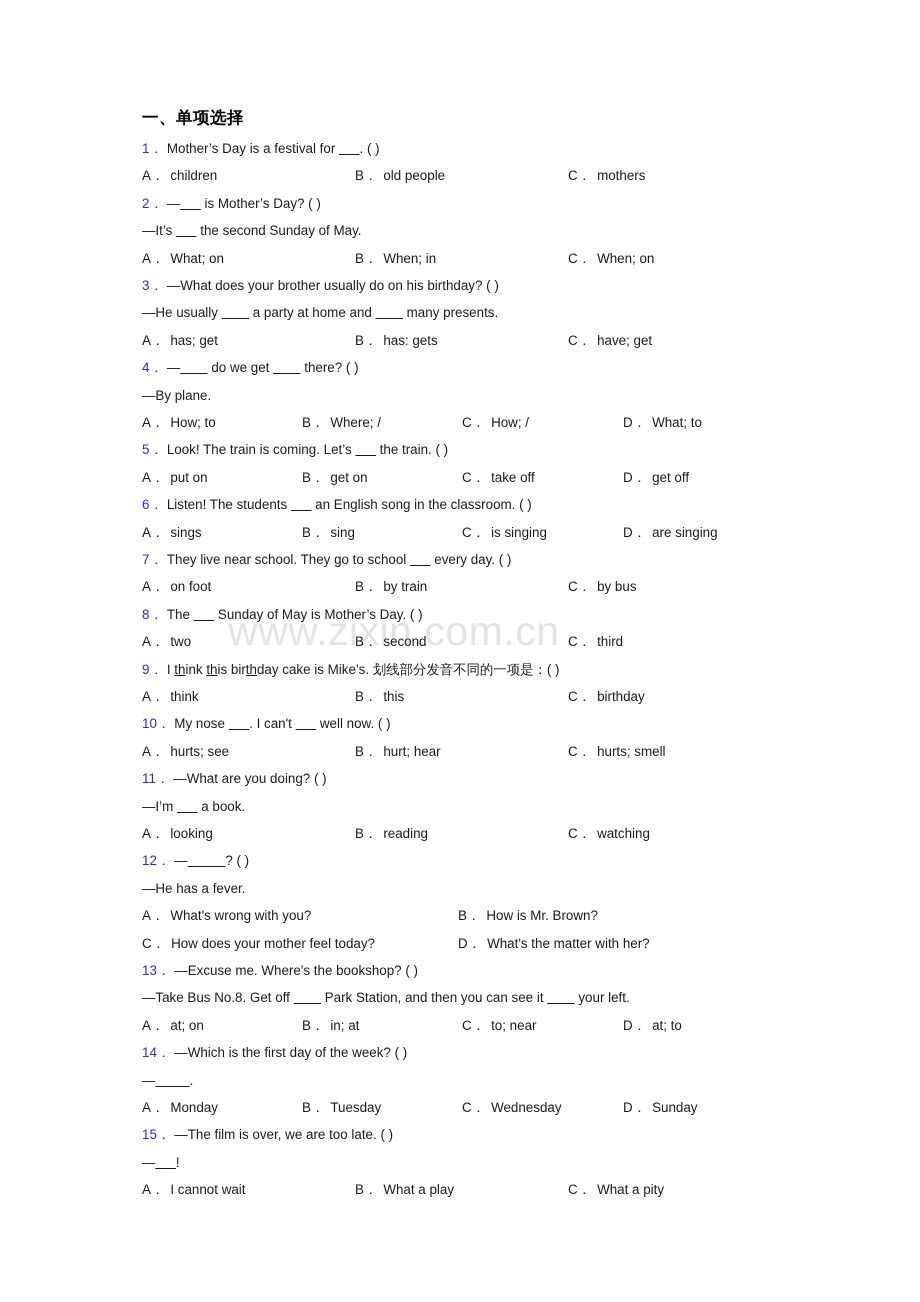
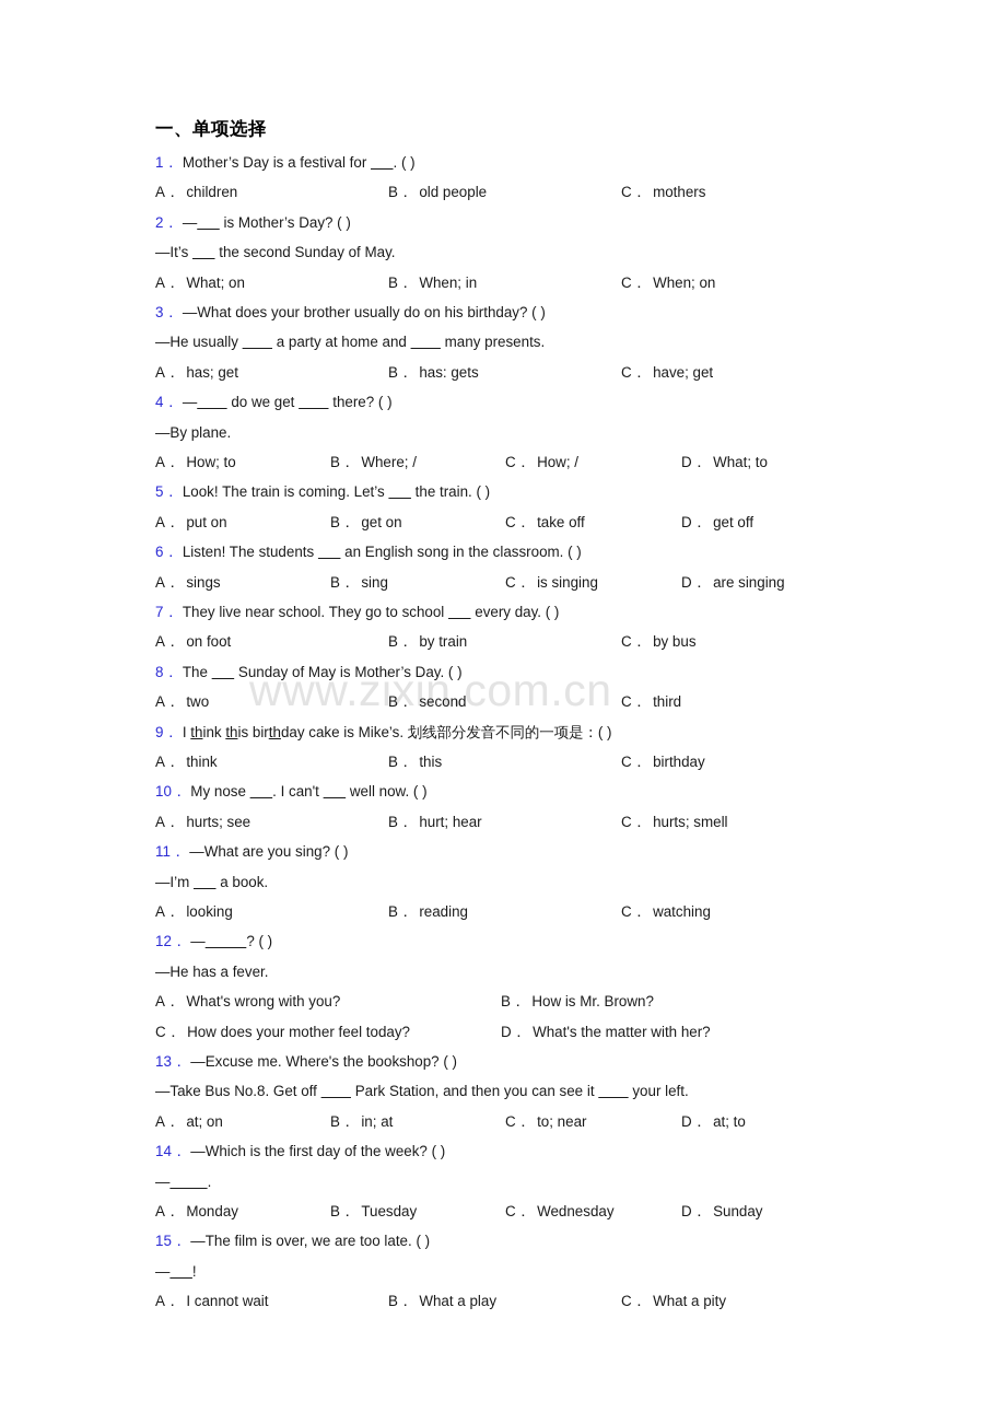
  www.zixin.com.cn
  一、单项选择
  1． Mother’s Day is a festival for . ( )
  A． children
  B． old people
  C． mothers
  2． — is Mother’s Day? ( )
  —It’s the second Sunday of May.
  A． What; on
  B． When; in
  C． When; on
  3． —What does your brother usually do on his birthday? ( )
  —He usually a party at home and many presents.
  A． has; get
  B． has: gets
  C． have; get
  4． — do we get there? ( )
  —By plane.
  A． How; to
  B． Where; /
  C． How; /
  D． What; to
  5． Look! The train is coming. Let’s the train. ( )
  A． put on
  B． get on
  C． take off
  D． get off
  6． Listen! The students an English song in the classroom. ( )
  A． sings
  B． sing
  C． is singing
  D． are singing
  7． They live near school. They go to school every day. ( )
  A． on foot
  B． by train
  C． by bus
  8． The Sunday of May is Mother’s Day. ( )
  A． two
  B． second
  C． third
  9． I think this birthday cake is Mike’s. 划线部分发音不同的一项是：( )
  A． think
  B． this
  C． birthday
  10． My nose . I can't well now. ( )
  A． hurts; see
  B． hurt; hear
  C． hurts; smell
- 11． —What are you doing? ( )
+ 11． —What are you sing? ( )
  —I’m a book.
  A． looking
  B． reading
  C． watching
  12． — ? ( )
  —He has a fever.
  A． What's wrong with you?
  B． How is Mr. Brown?
  C． How does your mother feel today?
  D． What's the matter with her?
  13． —Excuse me. Where's the bookshop? ( )
  —Take Bus No.8. Get off Park Station, and then you can see it your left.
  A． at; on
  B． in; at
  C． to; near
  D． at; to
  14． —Which is the first day of the week? ( )
  — .
  A． Monday
  B． Tuesday
  C． Wednesday
  D． Sunday
  15． —The film is over, we are too late. ( )
  — !
  A． I cannot wait
  B． What a play
  C． What a pity
